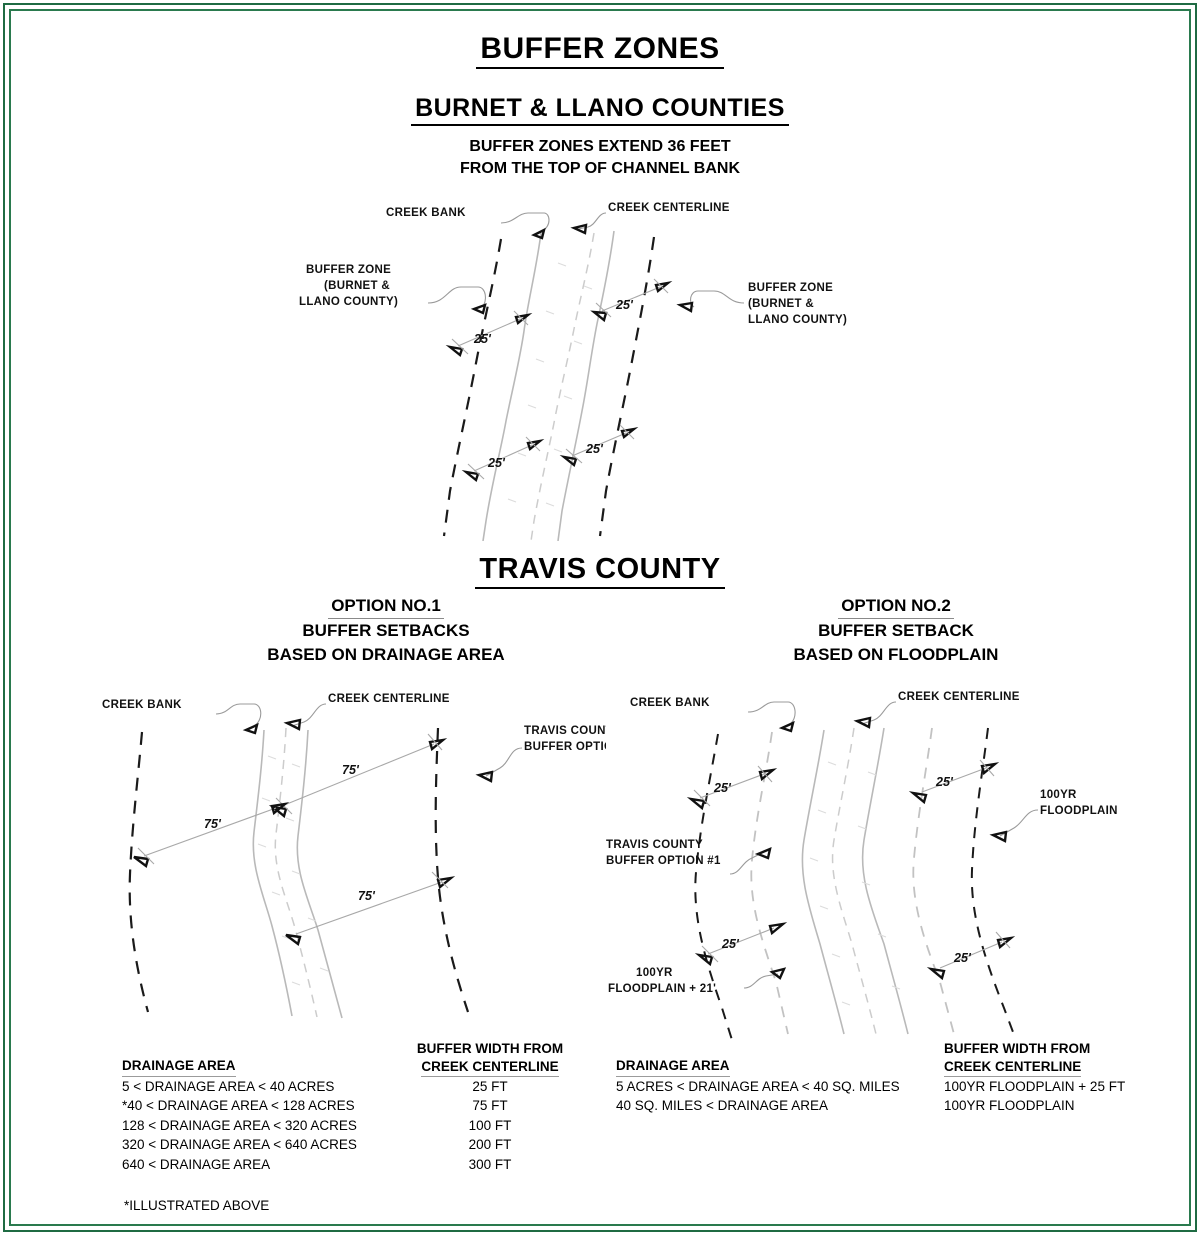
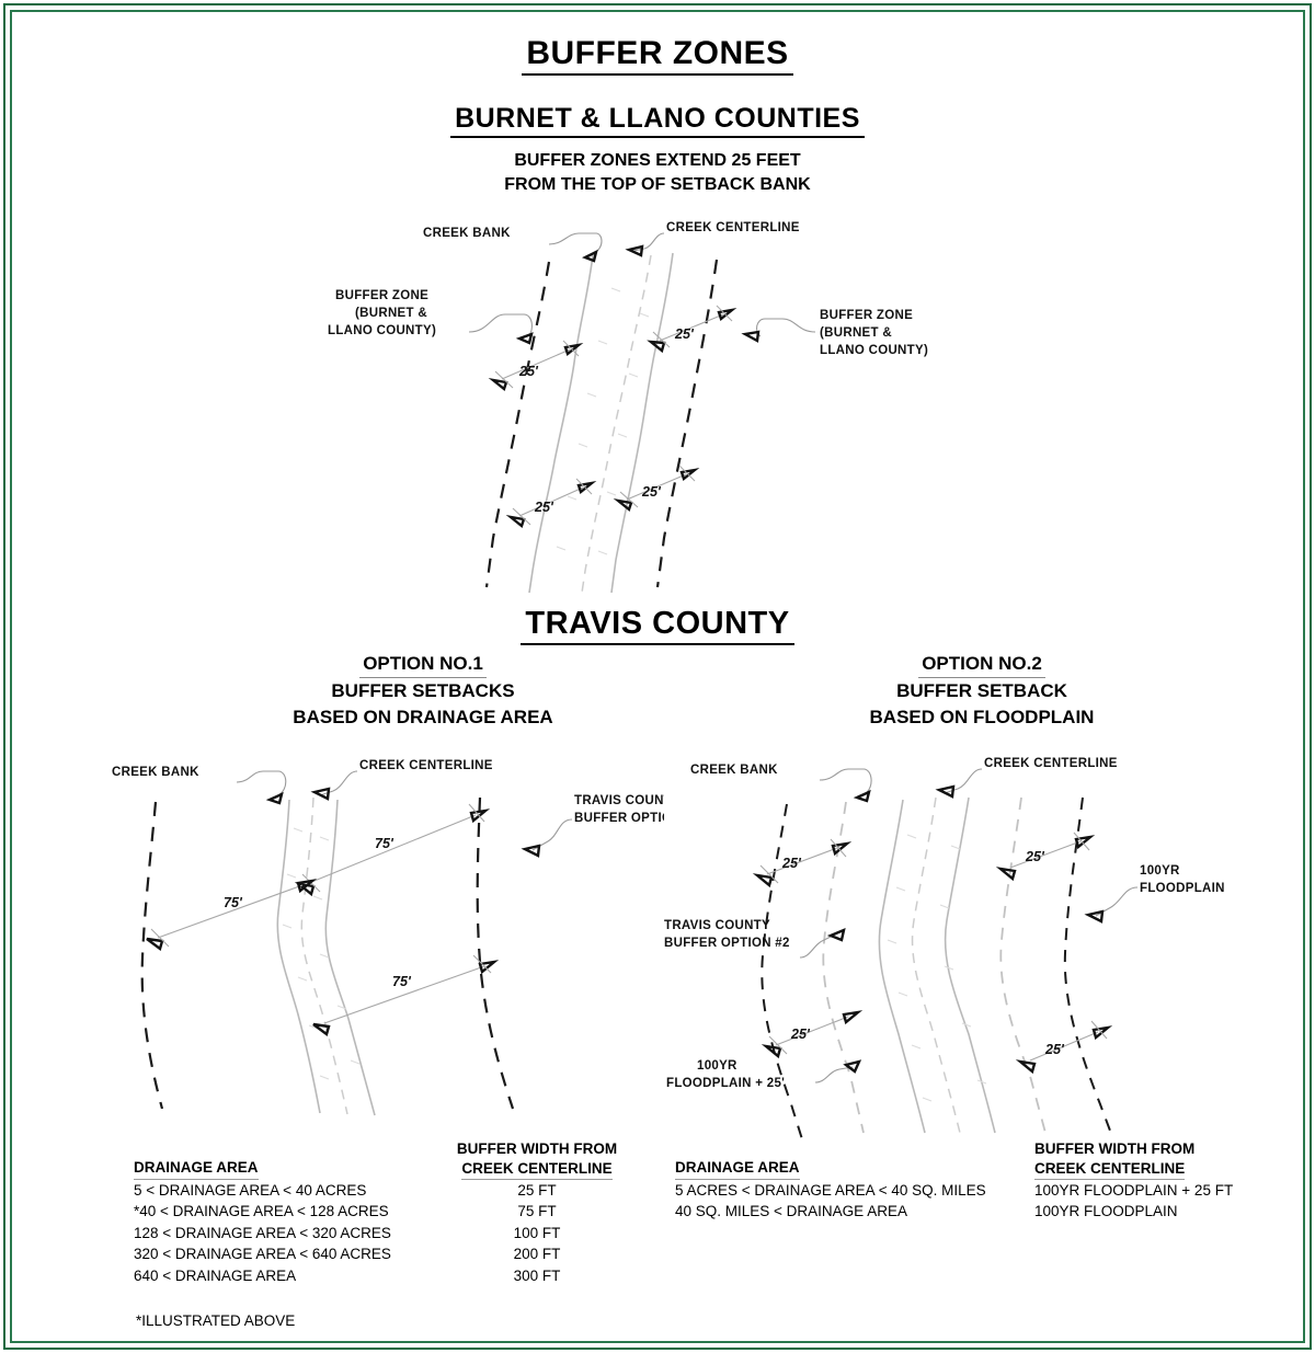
  BUFFER ZONES
  BURNET & LLANO COUNTIES
- BUFFER ZONES EXTEND 36 FEET
+ BUFFER ZONES EXTEND 25 FEET
- FROM THE TOP OF CHANNEL BANK
+ FROM THE TOP OF SETBACK BANK
  CREEK BANK
  CREEK CENTERLINE
  BUFFER ZONE
  (BURNET &
  LLANO COUNTY)
  BUFFER ZONE
  (BURNET &
  LLANO COUNTY)
  25'
  25'
  25'
  25'
  TRAVIS COUNTY
  OPTION NO.1
  BUFFER SETBACKS
  BASED ON DRAINAGE AREA
  OPTION NO.2
  BUFFER SETBACK
  BASED ON FLOODPLAIN
  CREEK BANK
  CREEK CENTERLINE
  TRAVIS COUN
  BUFFER OPTI
  75'
  75'
  75'
  CREEK BANK
  CREEK CENTERLINE
  100YR
  FLOODPLAIN
  TRAVIS COUNTY
- BUFFER OPTION #1
+ BUFFER OPTION #2
  100YR
- FLOODPLAIN + 21'
+ FLOODPLAIN + 25'
  25'
  25'
  25'
  25'
  BUFFER WIDTH FROM
  CREEK CENTERLINE
  DRAINAGE AREA
  5 < DRAINAGE AREA < 40 ACRES
  25 FT
  *40 < DRAINAGE AREA < 128 ACRES
  75 FT
  128 < DRAINAGE AREA < 320 ACRES
  100 FT
  320 < DRAINAGE AREA < 640 ACRES
  200 FT
  640 < DRAINAGE AREA
  300 FT
  *ILLUSTRATED ABOVE
  BUFFER WIDTH FROM
  CREEK CENTERLINE
  DRAINAGE AREA
  5 ACRES < DRAINAGE AREA < 40 SQ. MILES
  100YR FLOODPLAIN + 25 FT
  40 SQ. MILES < DRAINAGE AREA
  100YR FLOODPLAIN
